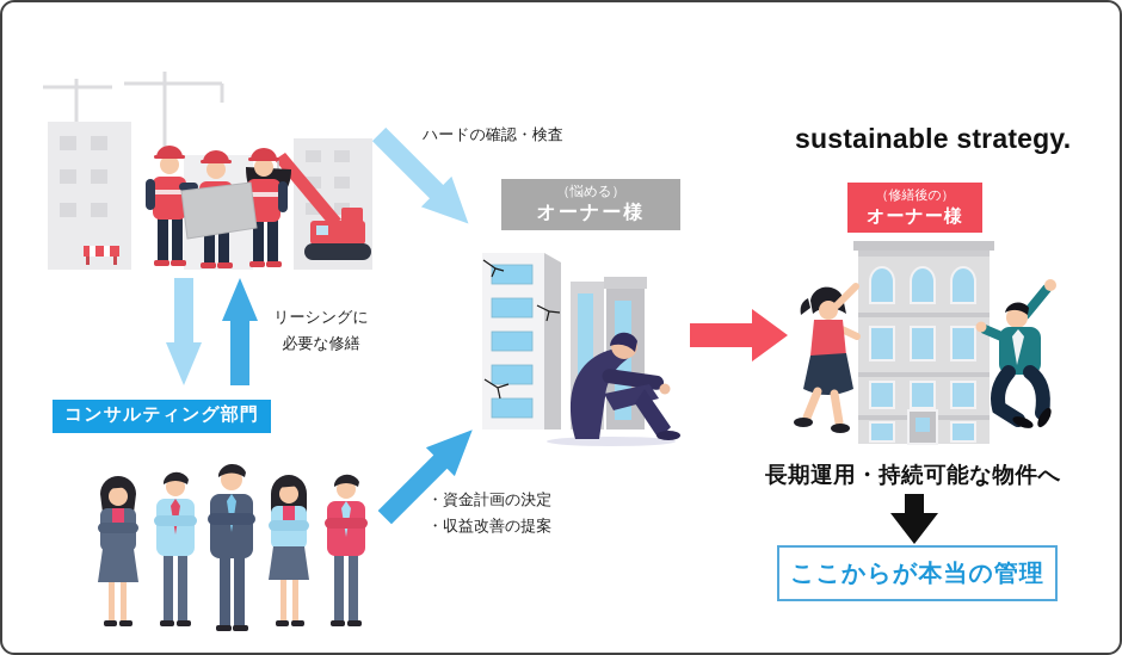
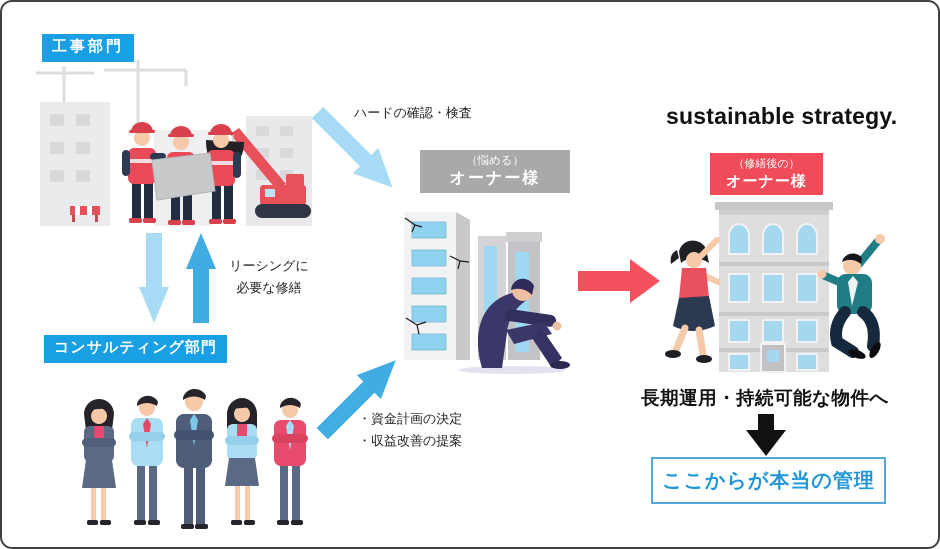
+ 工事部門
  リーシングに
  必要な修繕
  コンサルティング部門
  ハードの確認・検査
  （悩める）
  オーナー様
  ・資金計画の決定
  ・収益改善の提案
  sustainable strategy.
  （修繕後の）
  オーナー様
  長期運用・持続可能な物件へ
  ここからが本当の管理
